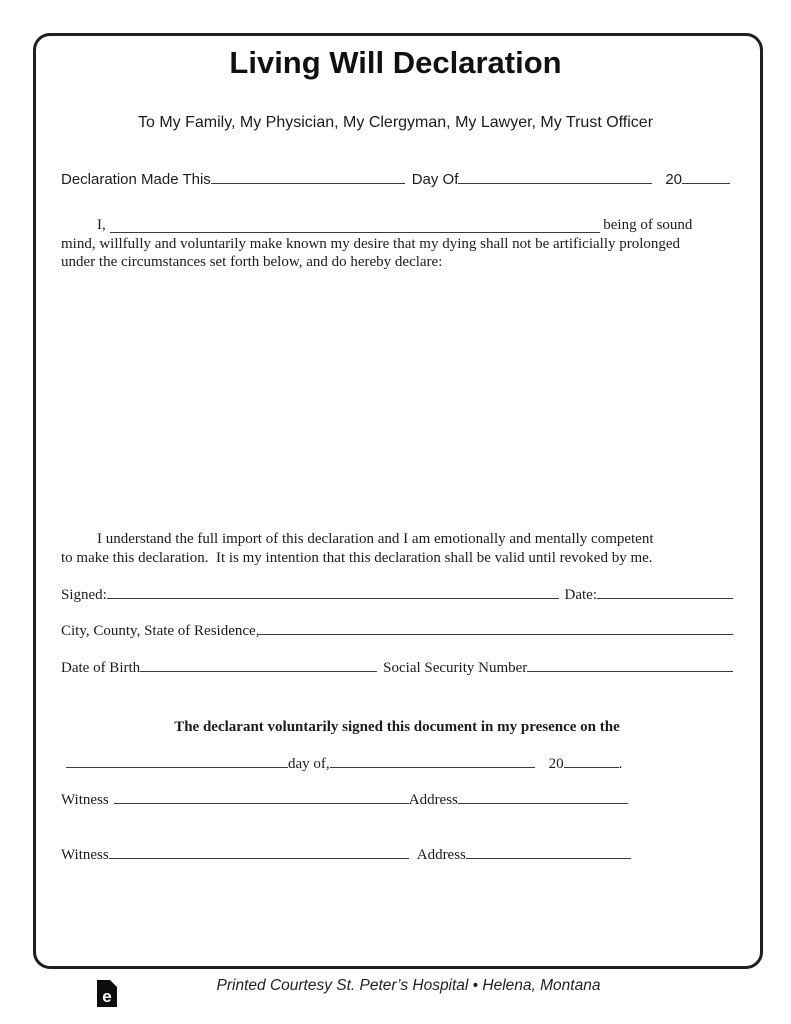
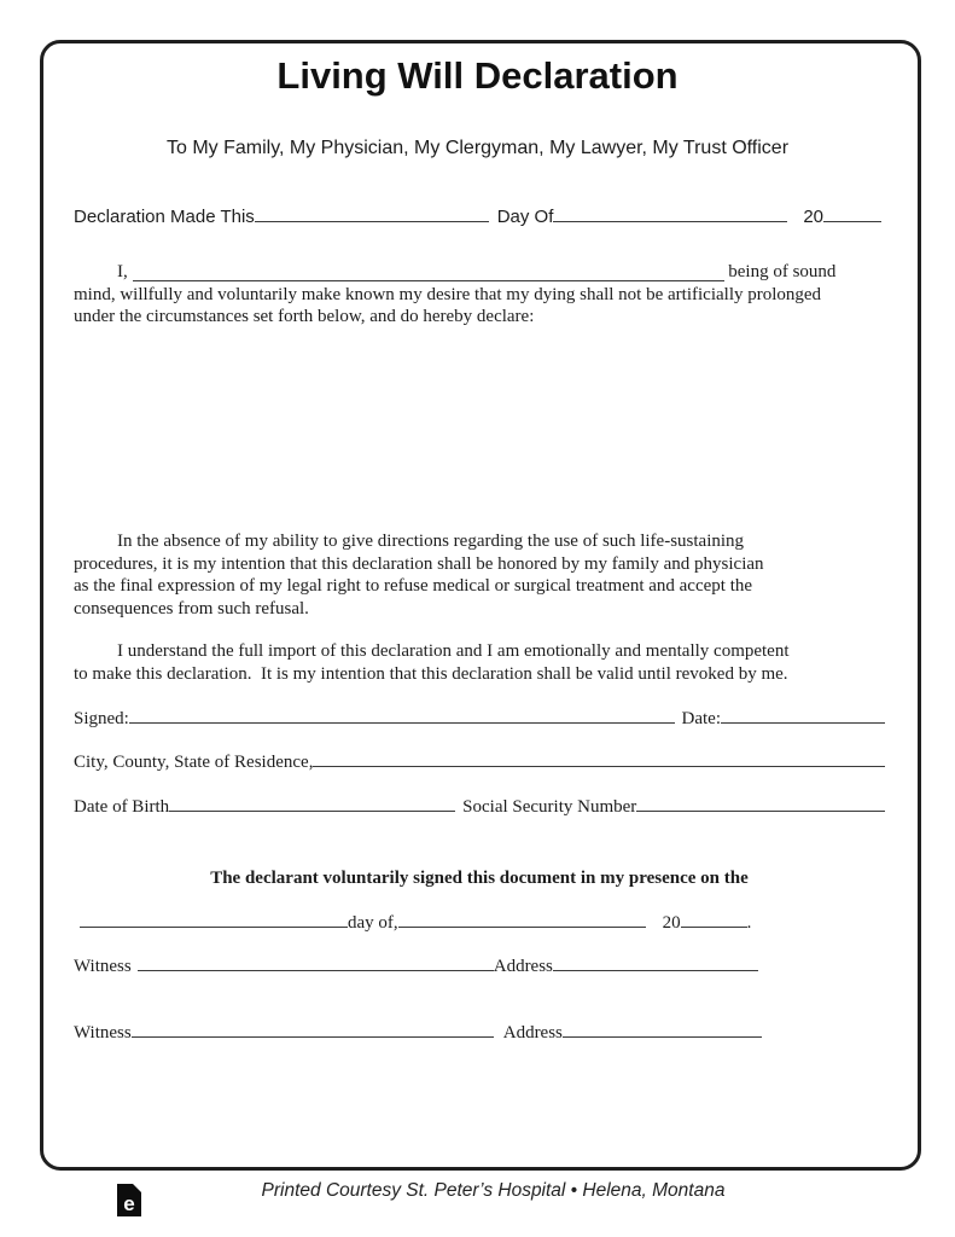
  Living Will Declaration
  To My Family, My Physician, My Clergyman, My Lawyer, My Trust Officer
  Declaration Made This
  Day Of
  20
  I, being of sound
  mind, willfully and voluntarily make known my desire that my dying shall not be artificially prolonged
  under the circumstances set forth below, and do hereby declare:
+ In the absence of my ability to give directions regarding the use of such life-sustaining
+ procedures, it is my intention that this declaration shall be honored by my family and physician
+ as the final expression of my legal right to refuse medical or surgical treatment and accept the
+ consequences from such refusal.
  I understand the full import of this declaration and I am emotionally and mentally competent
  to make this declaration. It is my intention that this declaration shall be valid until revoked by me.
  Signed:
  Date:
  City, County, State of Residence,
  Date of Birth
  Social Security Number
  The declarant voluntarily signed this document in my presence on the
  day of,
  20
  .
  Witness
  Address
  Witness
  Address
  e
  Printed Courtesy St. Peter’s Hospital • Helena, Montana
